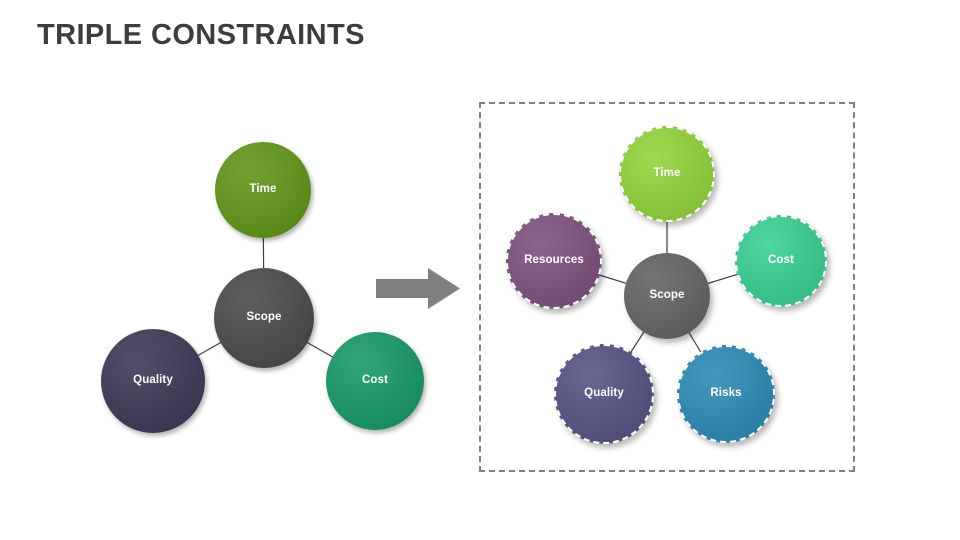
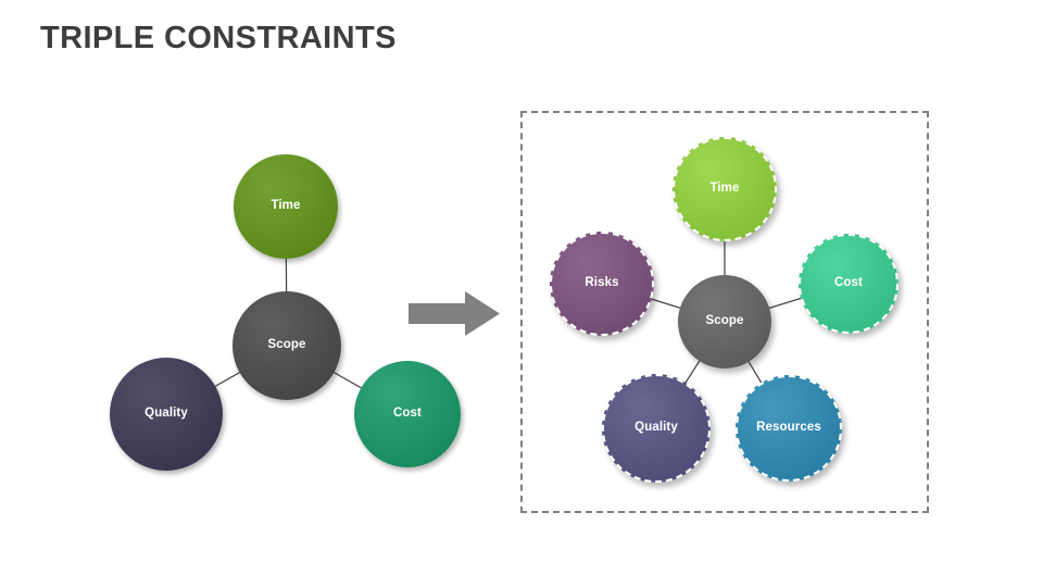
  TRIPLE CONSTRAINTS
  Scope
  Time
  Quality
  Cost
  Scope
  Time
  Cost
- Risks
+ Resources
  Quality
- Resources
+ Risks
